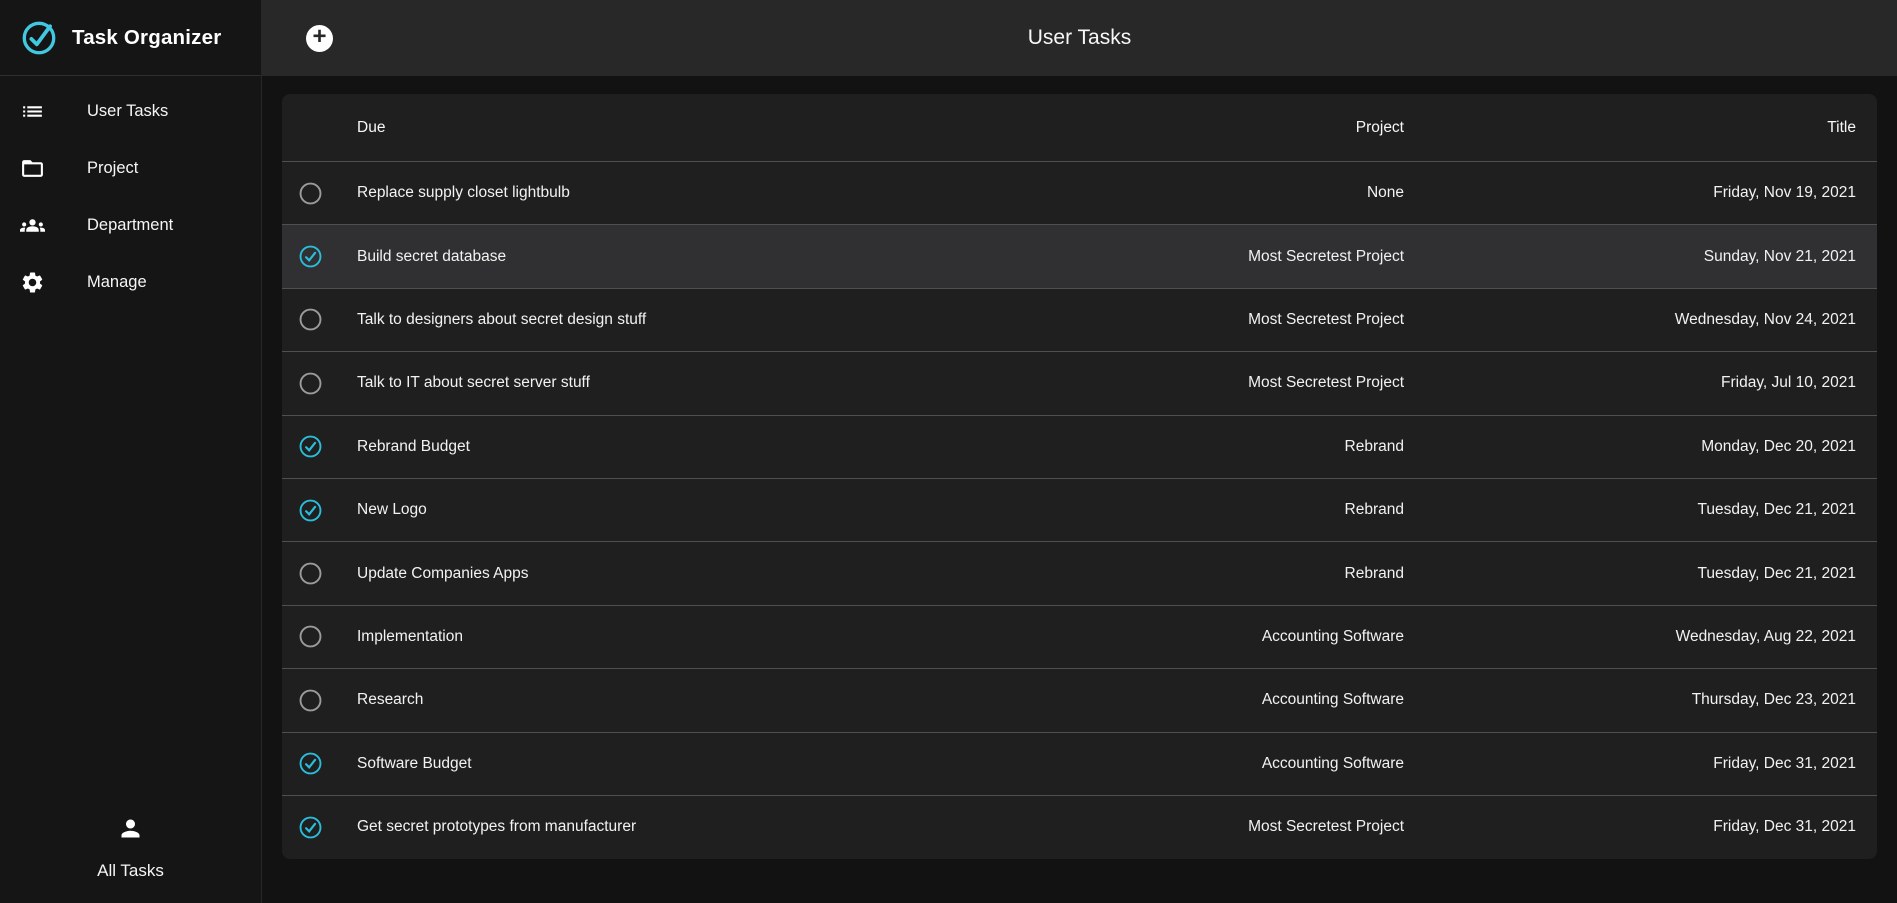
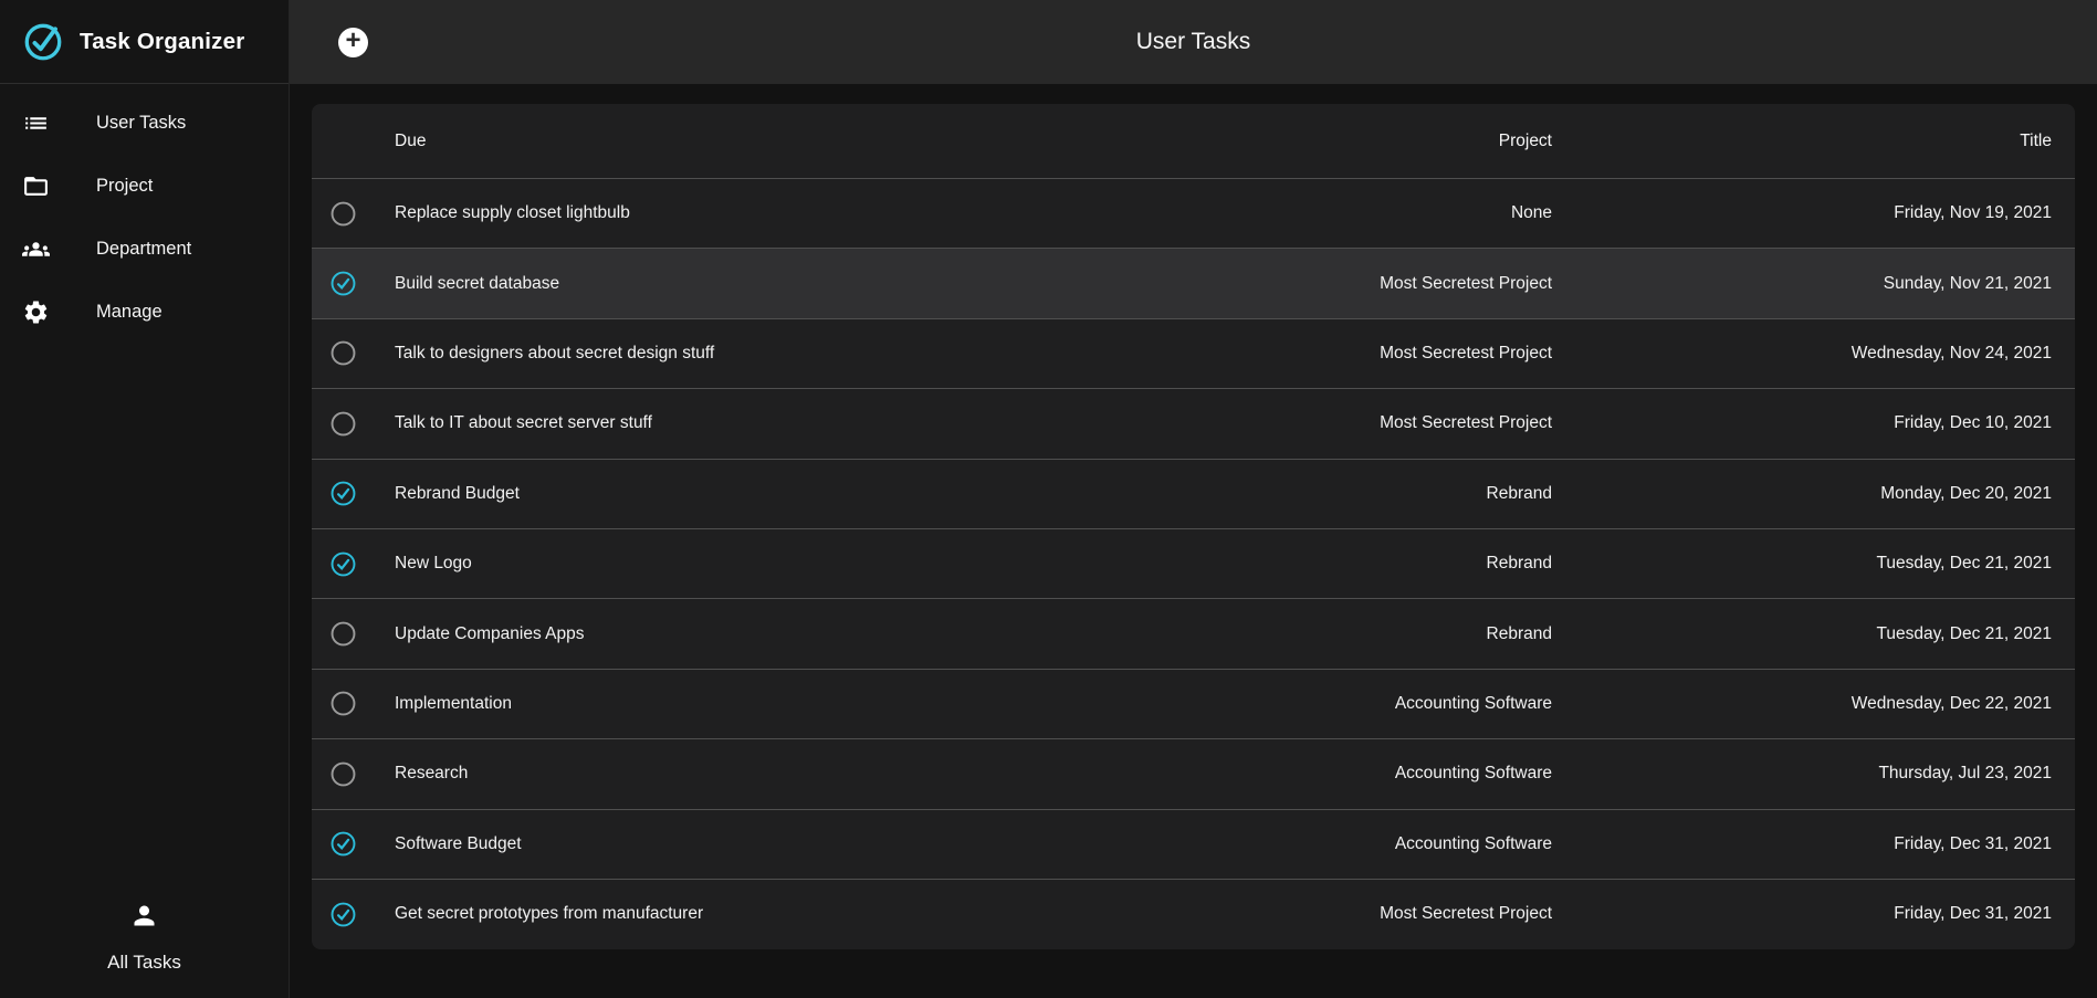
  Task Organizer
  User Tasks
  Project
  Department
  Manage
  All Tasks
  +
  User Tasks
  Due
  Project
  Title
  Replace supply closet lightbulb
  None
  Friday, Nov 19, 2021
  Build secret database
  Most Secretest Project
  Sunday, Nov 21, 2021
  Talk to designers about secret design stuff
  Most Secretest Project
  Wednesday, Nov 24, 2021
  Talk to IT about secret server stuff
  Most Secretest Project
- Friday, Jul 10, 2021
+ Friday, Dec 10, 2021
  Rebrand Budget
  Rebrand
  Monday, Dec 20, 2021
  New Logo
  Rebrand
  Tuesday, Dec 21, 2021
  Update Companies Apps
  Rebrand
  Tuesday, Dec 21, 2021
  Implementation
  Accounting Software
- Wednesday, Aug 22, 2021
+ Wednesday, Dec 22, 2021
  Research
  Accounting Software
- Thursday, Dec 23, 2021
+ Thursday, Jul 23, 2021
  Software Budget
  Accounting Software
  Friday, Dec 31, 2021
  Get secret prototypes from manufacturer
  Most Secretest Project
  Friday, Dec 31, 2021
